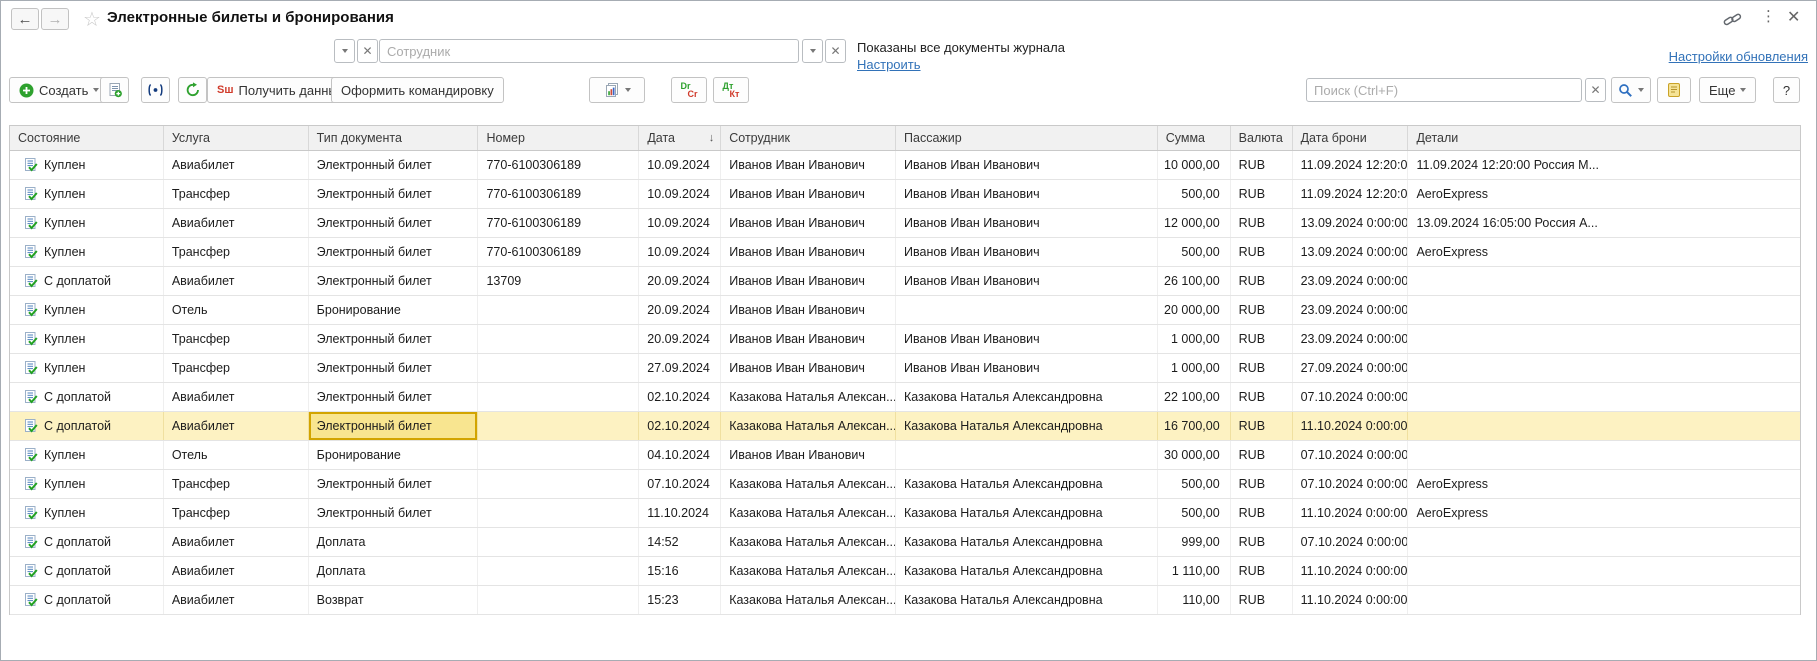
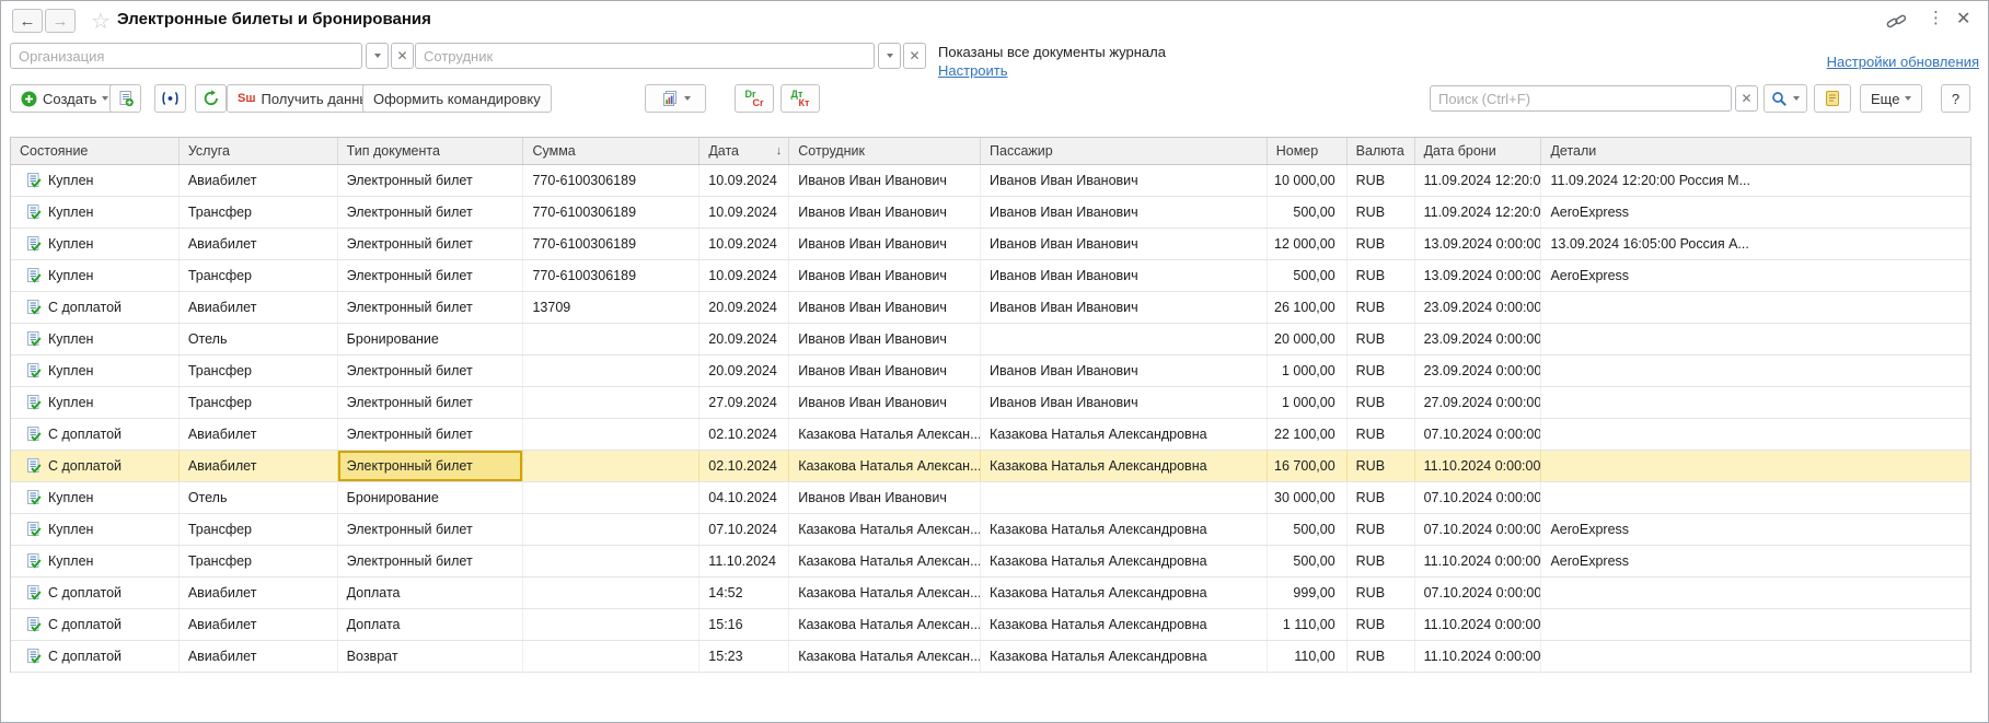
  ←
  →
  ☆
  Электронные билеты и бронирования
  ⋮
  ✕
+ Организация
  ✕
  Сотрудник
  ✕
  Показаны все документы журнала
  Настроить
  Настройки обновления
  Создать
  Sш
  Получить данн
  Оформить командировку
  Dr
  Cr
  Дт
  Кт
  Поиск (Ctrl+F)
  ✕
  Еще
  ?
  Состояние
  Услуга
  Тип документа
- Номер
+ Сумма
  Дата
  ↓
  Сотрудник
  Пассажир
- Сумма
+ Номер
  Валюта
  Дата брони
  Детали
  Куплен
  Авиабилет
  Электронный билет
  770-6100306189
  10.09.2024
  Иванов Иван Иванович
  Иванов Иван Иванович
  10 000,00
  RUB
  11.09.2024 12:20:0
  11.09.2024 12:20:00 Россия М...
  Куплен
  Трансфер
  Электронный билет
  770-6100306189
  10.09.2024
  Иванов Иван Иванович
  Иванов Иван Иванович
  500,00
  RUB
  11.09.2024 12:20:0
  AeroExpress
  Куплен
  Авиабилет
  Электронный билет
  770-6100306189
  10.09.2024
  Иванов Иван Иванович
  Иванов Иван Иванович
  12 000,00
  RUB
  13.09.2024 0:00:00
  13.09.2024 16:05:00 Россия А...
  Куплен
  Трансфер
  Электронный билет
  770-6100306189
  10.09.2024
  Иванов Иван Иванович
  Иванов Иван Иванович
  500,00
  RUB
  13.09.2024 0:00:00
  AeroExpress
  С доплатой
  Авиабилет
  Электронный билет
  13709
  20.09.2024
  Иванов Иван Иванович
  Иванов Иван Иванович
  26 100,00
  RUB
  23.09.2024 0:00:00
  Куплен
  Отель
  Бронирование
  20.09.2024
  Иванов Иван Иванович
  20 000,00
  RUB
  23.09.2024 0:00:00
  Куплен
  Трансфер
  Электронный билет
  20.09.2024
  Иванов Иван Иванович
  Иванов Иван Иванович
  1 000,00
  RUB
  23.09.2024 0:00:00
  Куплен
  Трансфер
  Электронный билет
  27.09.2024
  Иванов Иван Иванович
  Иванов Иван Иванович
  1 000,00
  RUB
  27.09.2024 0:00:00
  С доплатой
  Авиабилет
  Электронный билет
  02.10.2024
  Казакова Наталья Алексан...
  Казакова Наталья Александровна
  22 100,00
  RUB
  07.10.2024 0:00:00
  С доплатой
  Авиабилет
  Электронный билет
  02.10.2024
  Казакова Наталья Алексан...
  Казакова Наталья Александровна
  16 700,00
  RUB
  11.10.2024 0:00:00
  Куплен
  Отель
  Бронирование
  04.10.2024
  Иванов Иван Иванович
  30 000,00
  RUB
  07.10.2024 0:00:00
  Куплен
  Трансфер
  Электронный билет
  07.10.2024
  Казакова Наталья Алексан...
  Казакова Наталья Александровна
  500,00
  RUB
  07.10.2024 0:00:00
  AeroExpress
  Куплен
  Трансфер
  Электронный билет
  11.10.2024
  Казакова Наталья Алексан...
  Казакова Наталья Александровна
  500,00
  RUB
  11.10.2024 0:00:00
  AeroExpress
  С доплатой
  Авиабилет
  Доплата
  14:52
  Казакова Наталья Алексан...
  Казакова Наталья Александровна
  999,00
  RUB
  07.10.2024 0:00:00
  С доплатой
  Авиабилет
  Доплата
  15:16
  Казакова Наталья Алексан...
  Казакова Наталья Александровна
  1 110,00
  RUB
  11.10.2024 0:00:00
  С доплатой
  Авиабилет
  Возврат
  15:23
  Казакова Наталья Алексан...
  Казакова Наталья Александровна
  110,00
  RUB
  11.10.2024 0:00:00
